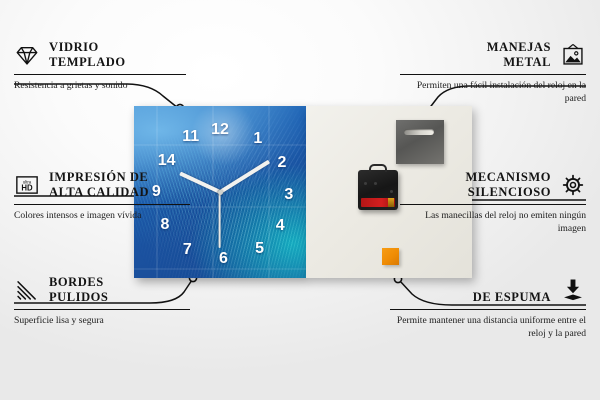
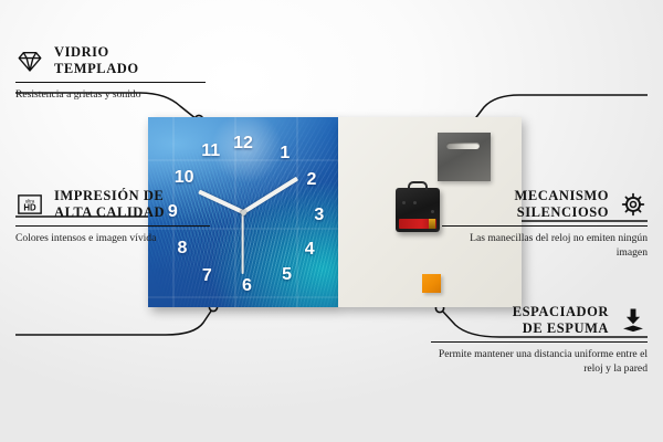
  12
  1
  2
  3
  4
  5
  6
  7
  8
  9
- 14
+ 10
  11
  VIDRIO
  TEMPLADO
  Resistencia a grietas y sonido
  HD
  IMPRESIÓN DE
  ALTA CALIDAD
  Colores intensos e imagen vívida
- BORDES
- PULIDOS
- Superficie lisa y segura
- MANEJAS
- METAL
- Permiten una fácil instalación del reloj en la pared
  MECANISMO
  SILENCIOSO
  Las manecillas del reloj no emiten ningún imagen
+ ESPACIADOR
  DE ESPUMA
  Permite mantener una distancia uniforme entre el reloj y la pared
